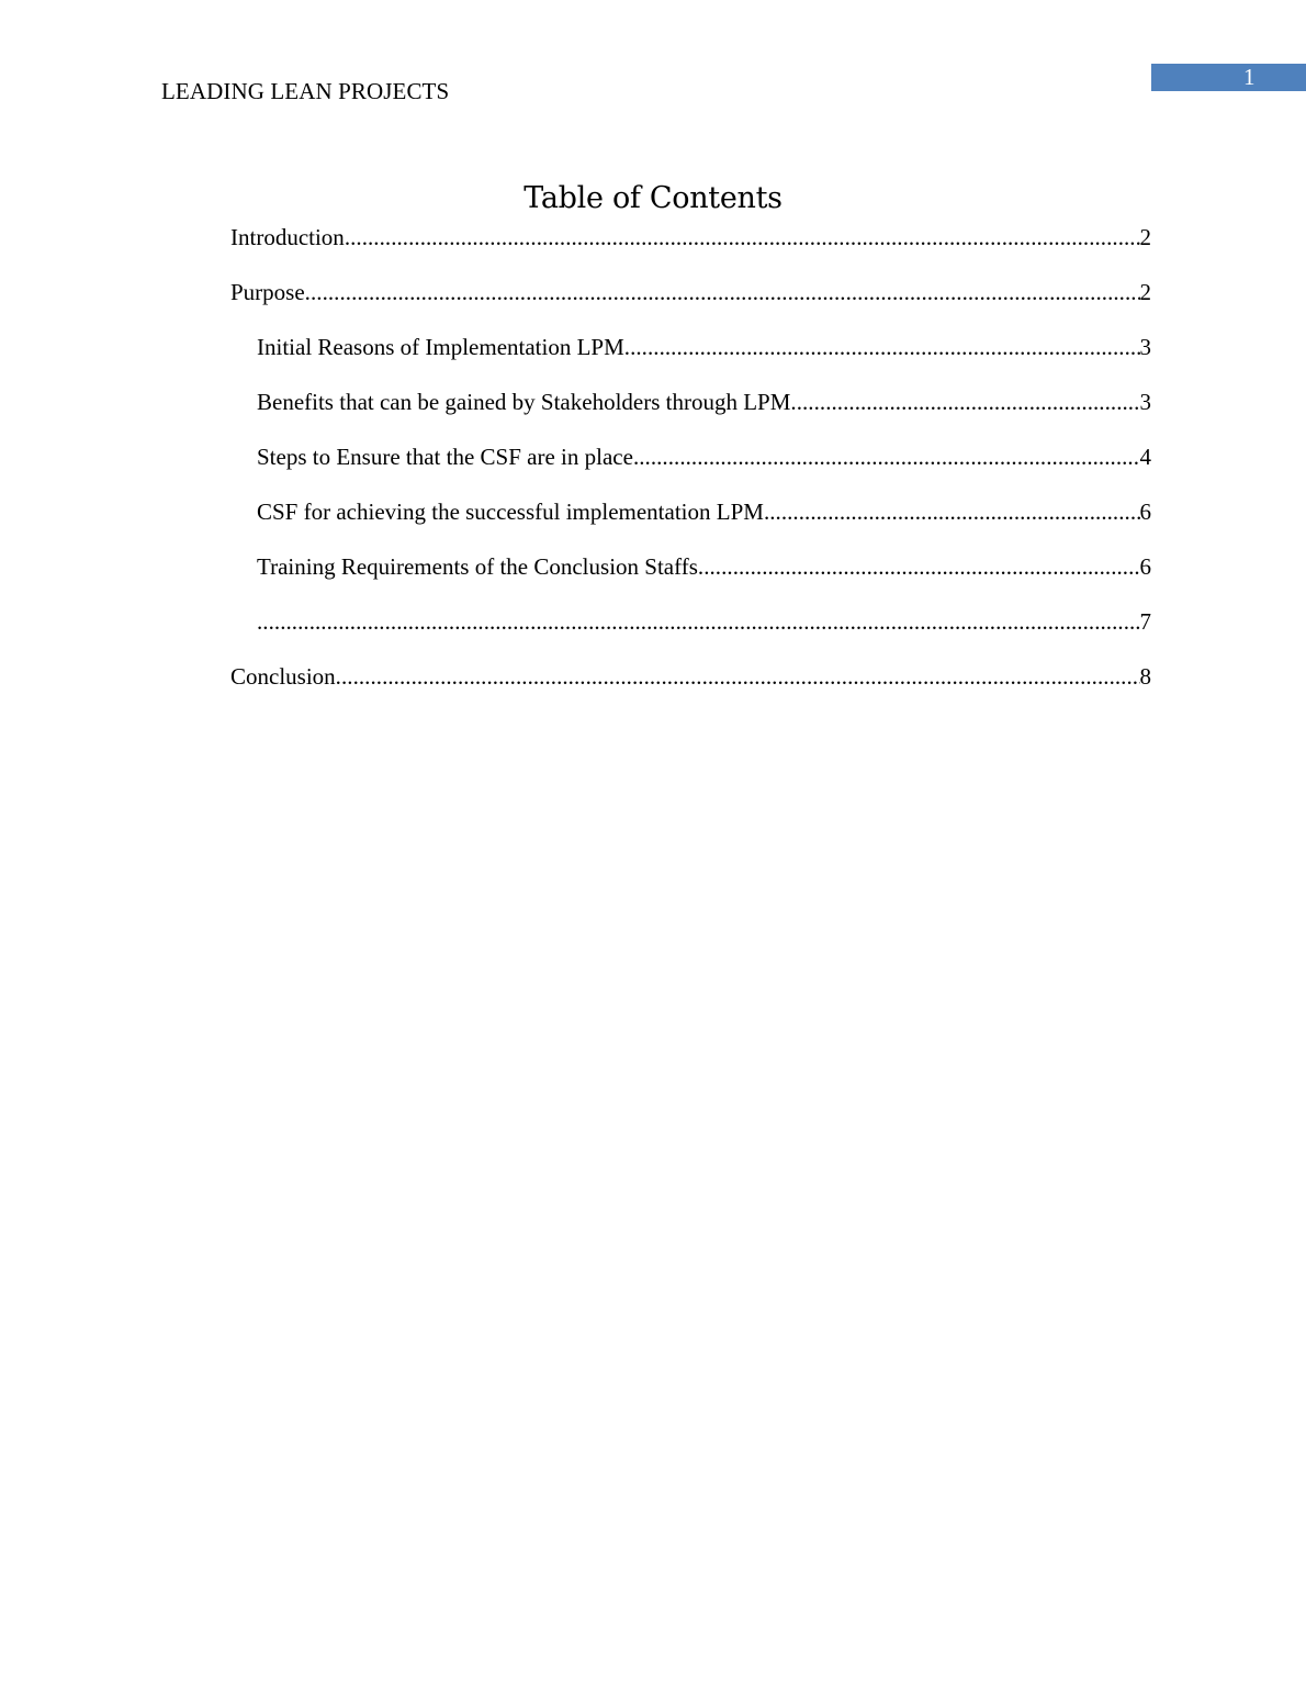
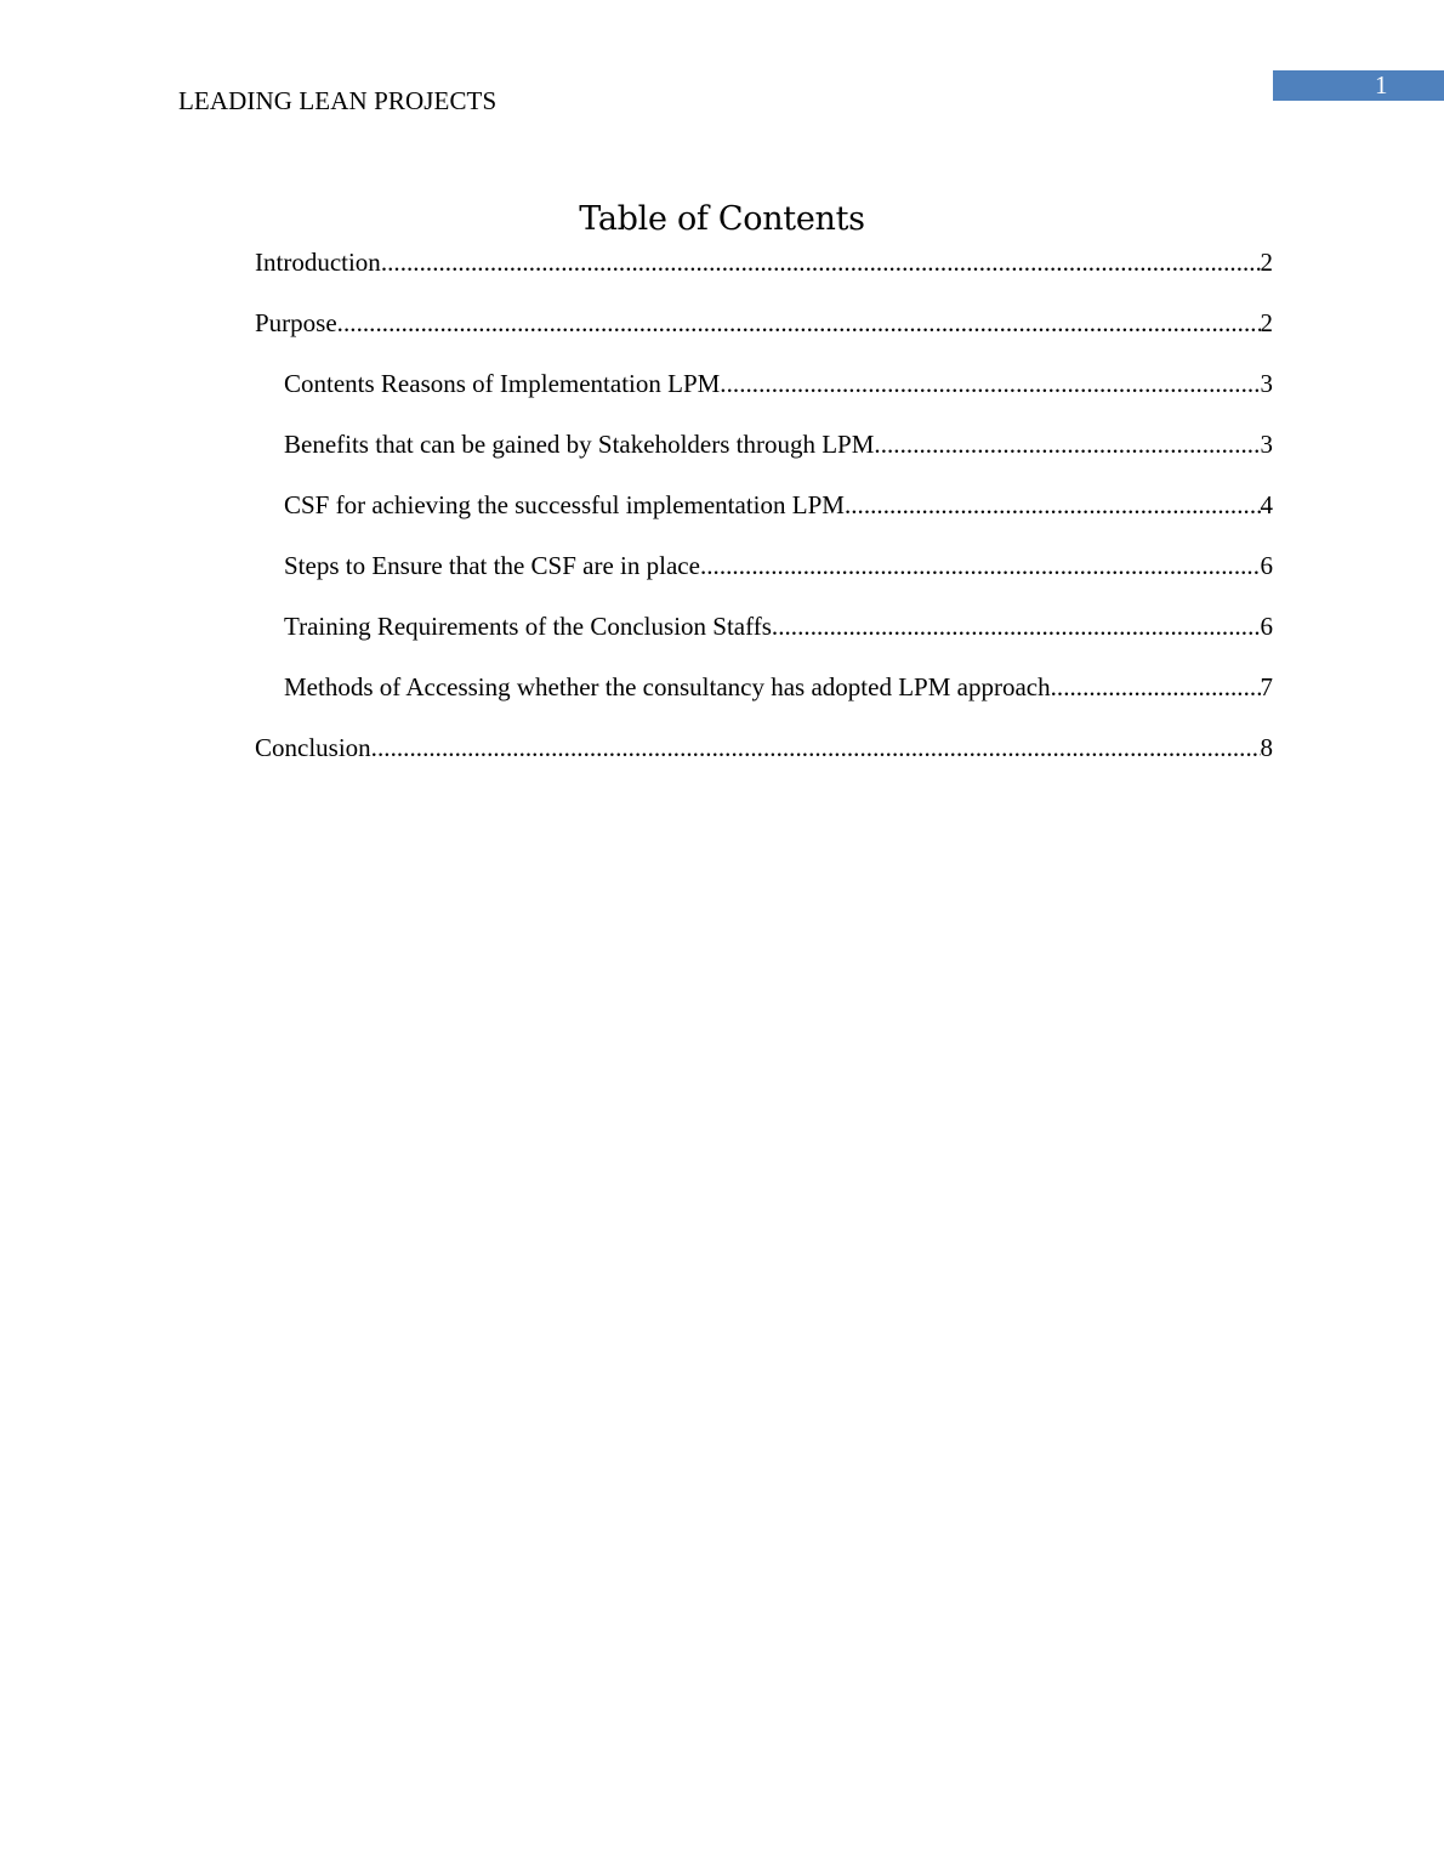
  1
  LEADING LEAN PROJECTS
  Table of Contents
  Introduction
  2
  Purpose
  2
- Initial Reasons of Implementation LPM
+ Contents Reasons of Implementation LPM
  3
  Benefits that can be gained by Stakeholders through LPM
  3
- Steps to Ensure that the CSF are in place
+ CSF for achieving the successful implementation LPM
  4
- CSF for achieving the successful implementation LPM
+ Steps to Ensure that the CSF are in place
  6
  Training Requirements of the Conclusion Staffs
  6
+ Methods of Accessing whether the consultancy has adopted LPM approach
  7
  Conclusion
  8
